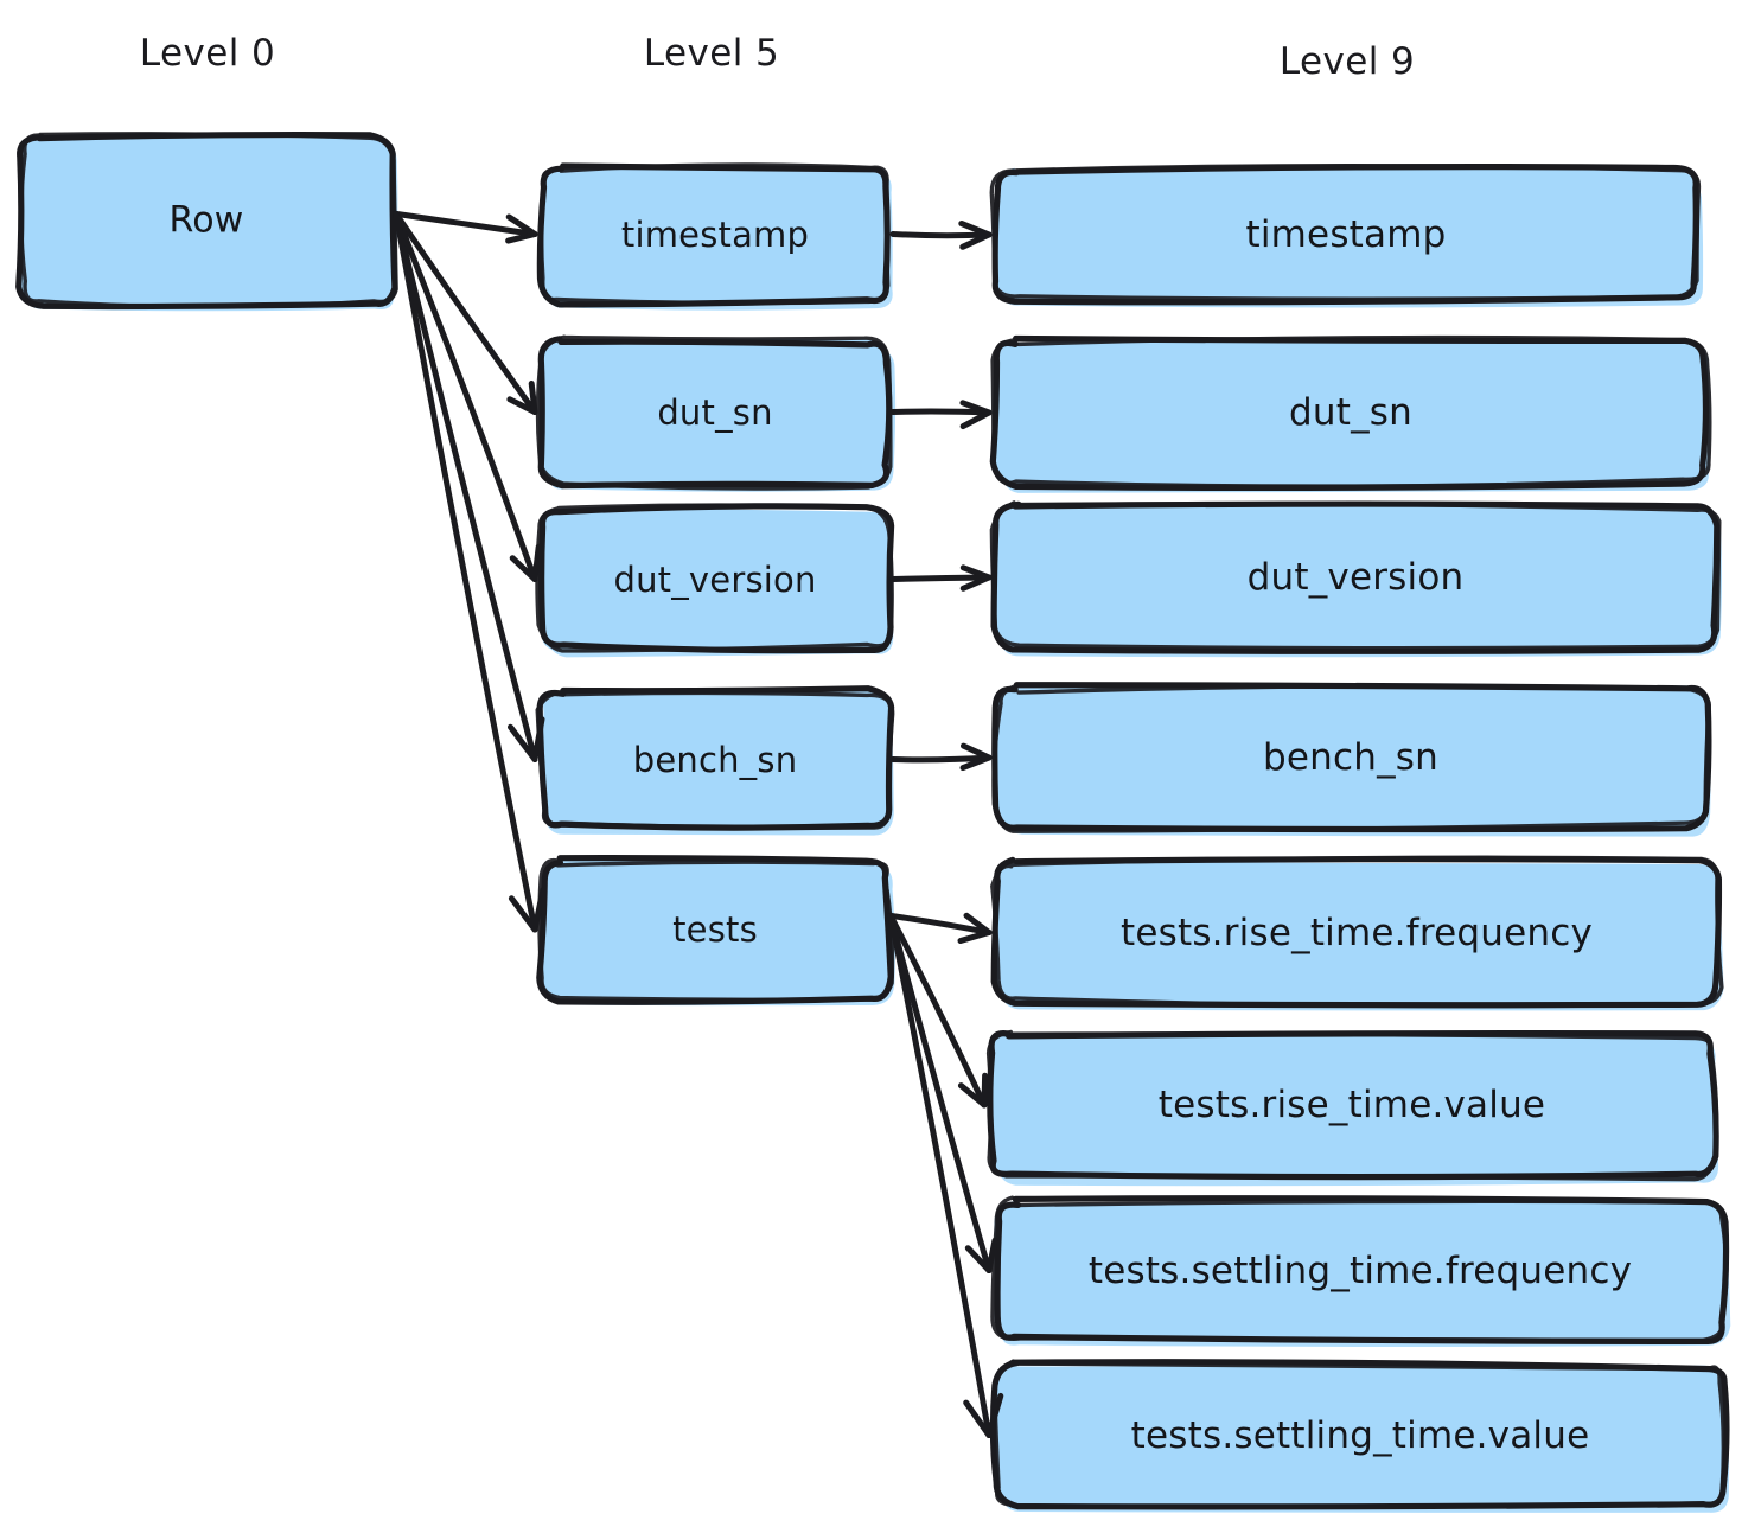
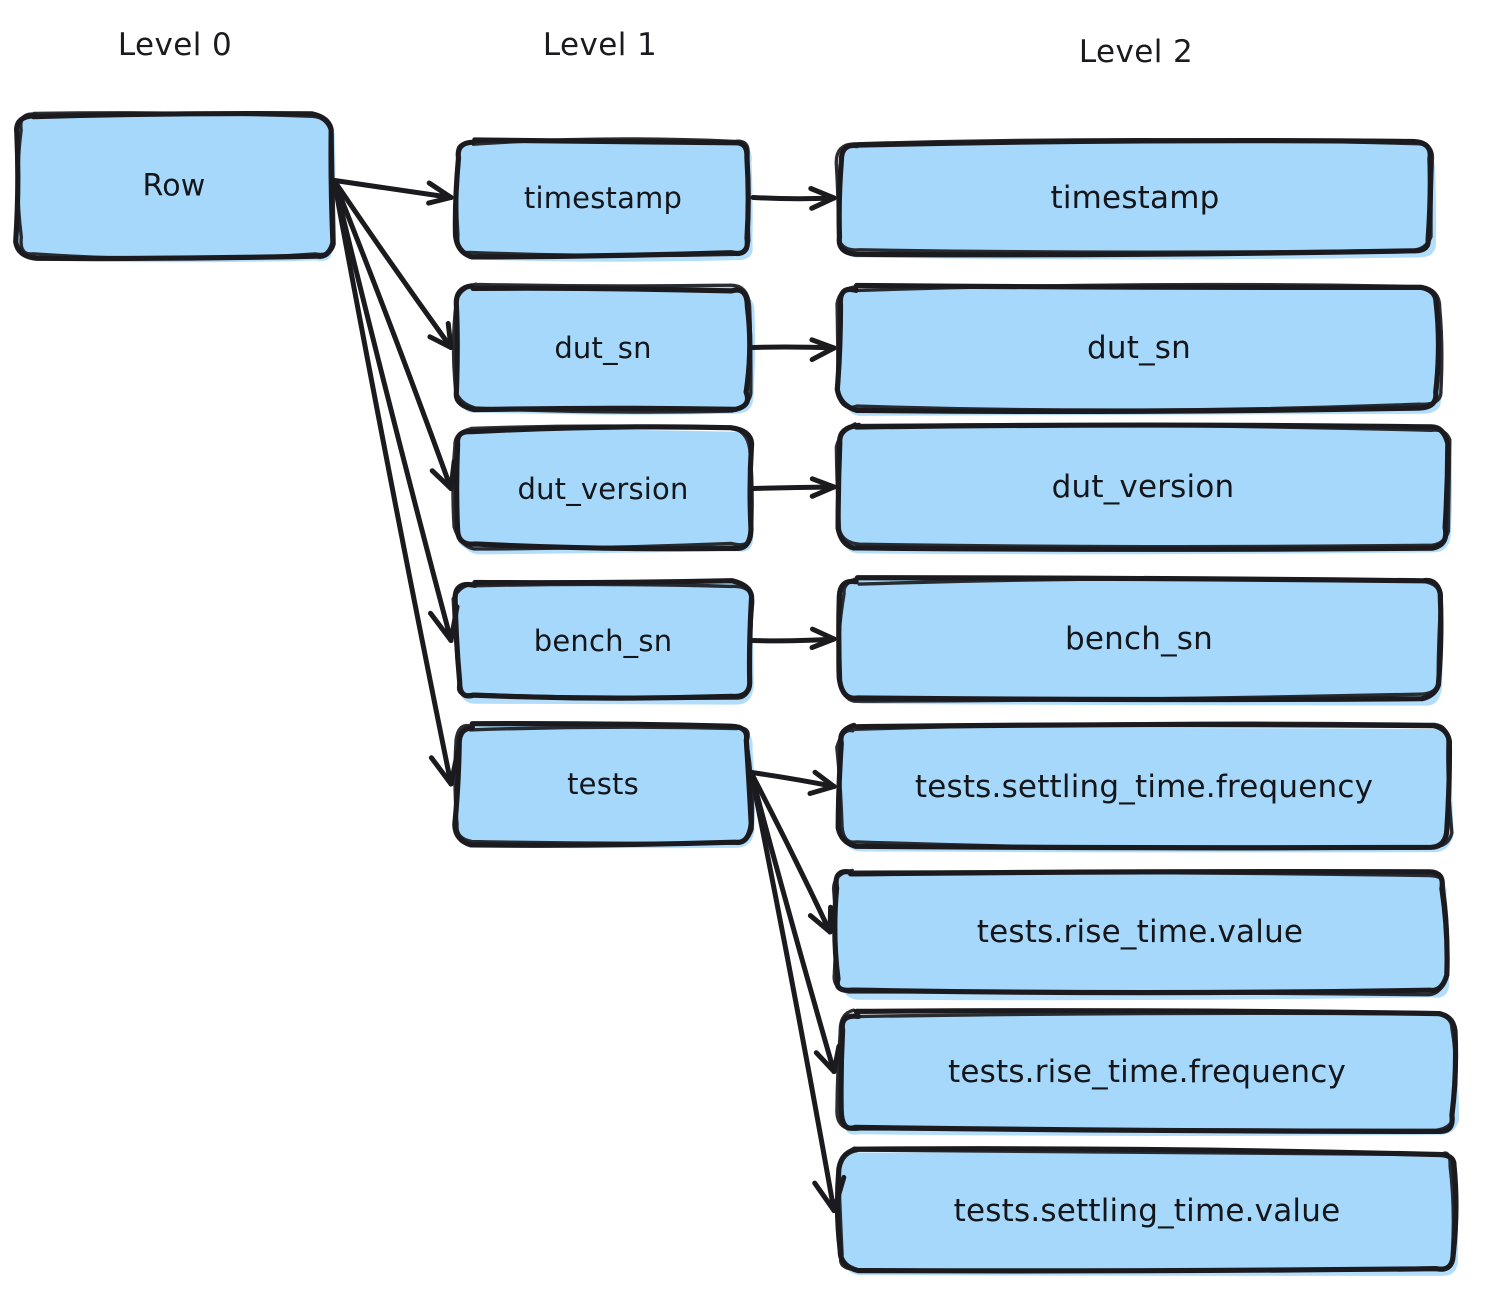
  Level 0
- Level 5
+ Level 1
- Level 9
+ Level 2
  Row
  timestamp
  dut_sn
  dut_version
  bench_sn
  tests
  timestamp
  dut_sn
  dut_version
  bench_sn
- tests.rise_time.frequency
+ tests.settling_time.frequency
  tests.rise_time.value
- tests.settling_time.frequency
+ tests.rise_time.frequency
  tests.settling_time.value
